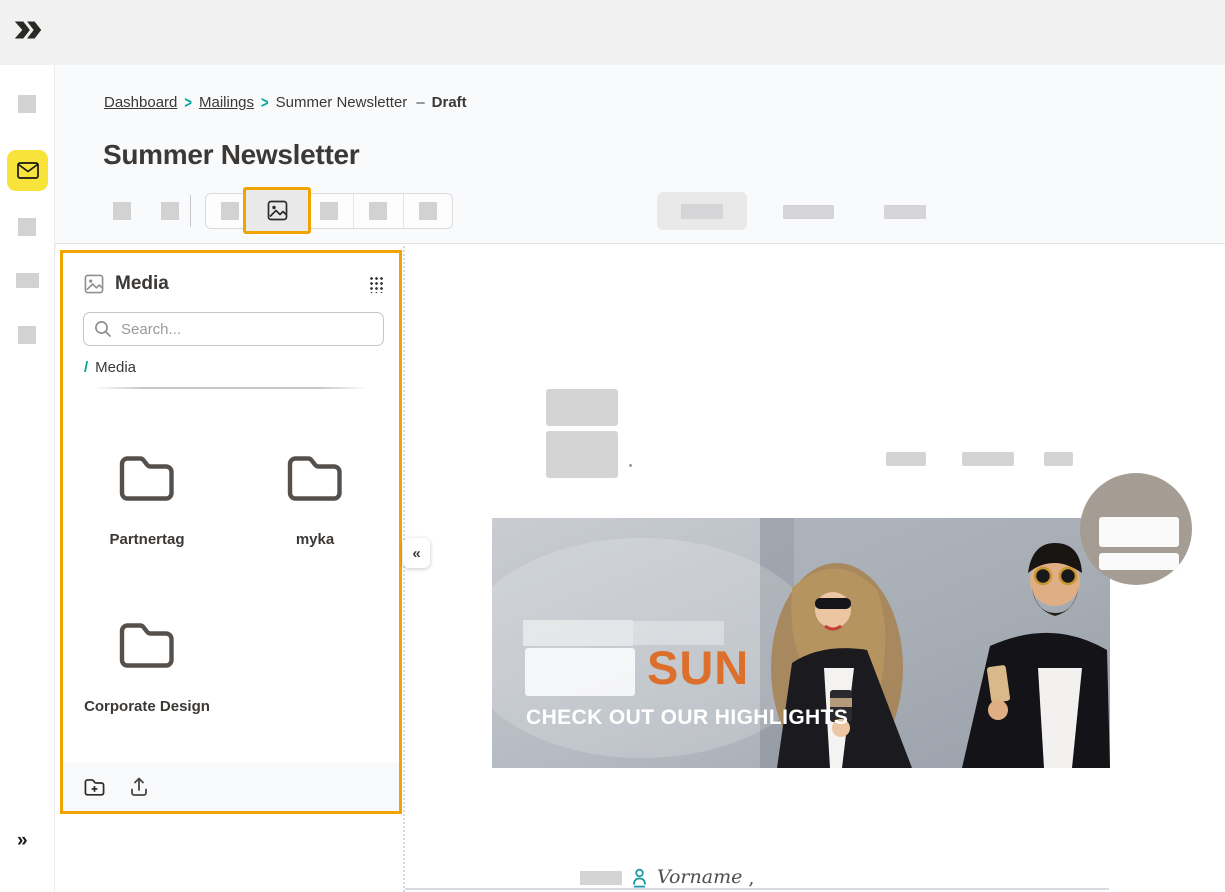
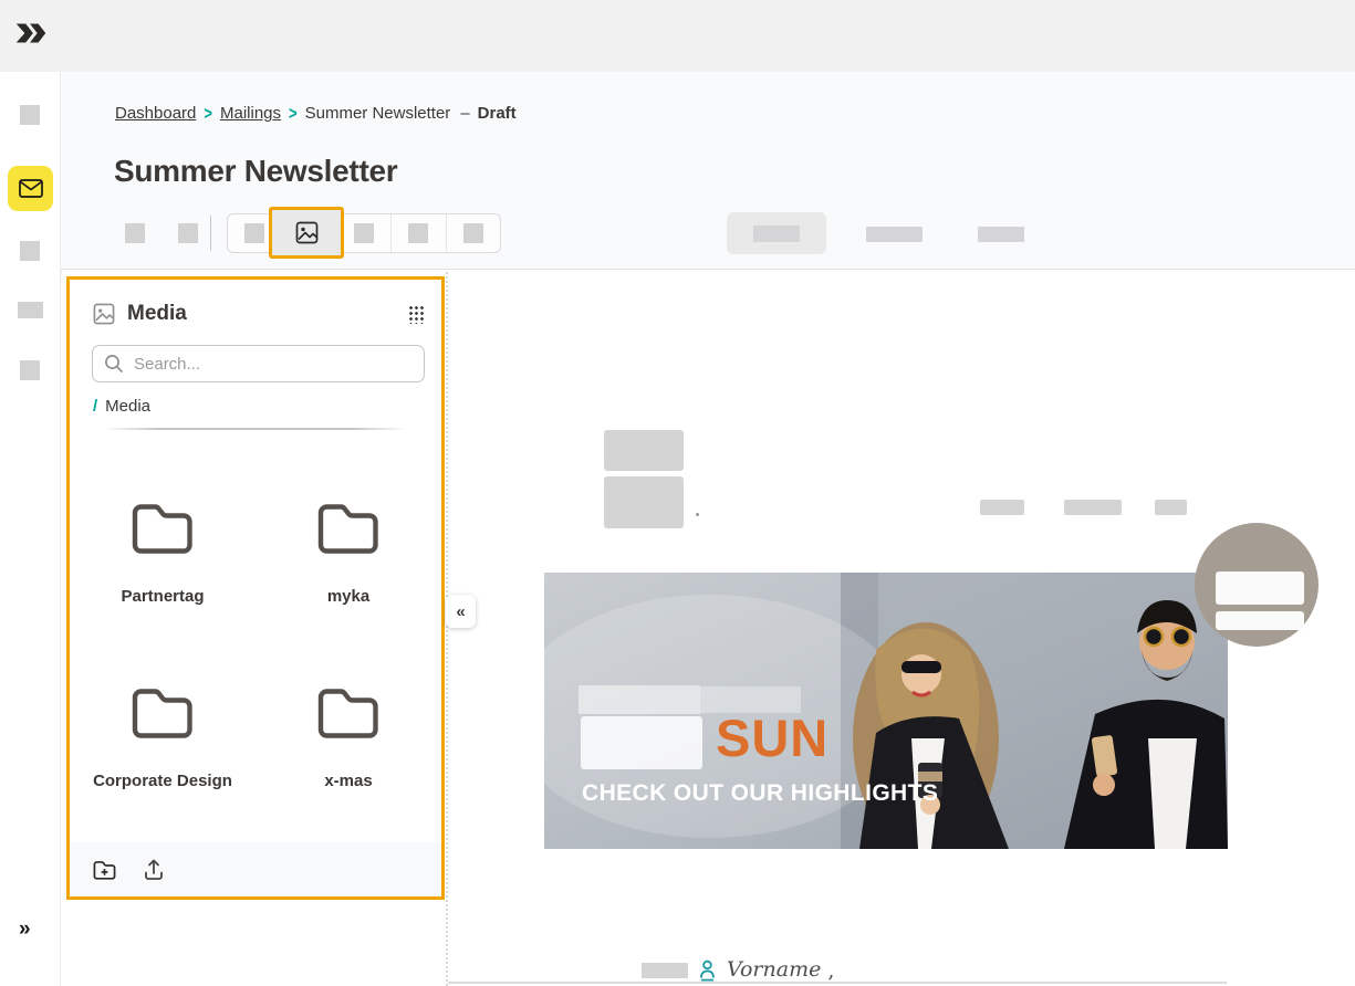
  »
  Dashboard
  >
  Mailings
  >
  Summer Newsletter
  –
  Draft
  Summer Newsletter
  SUN
  CHECK OUT OUR HIGHLIGHTS
  Vorname
  ,
  Media
  Search...
  /
  Media
  Partnertag
  myka
  Corporate Design
+ x-mas
  «
